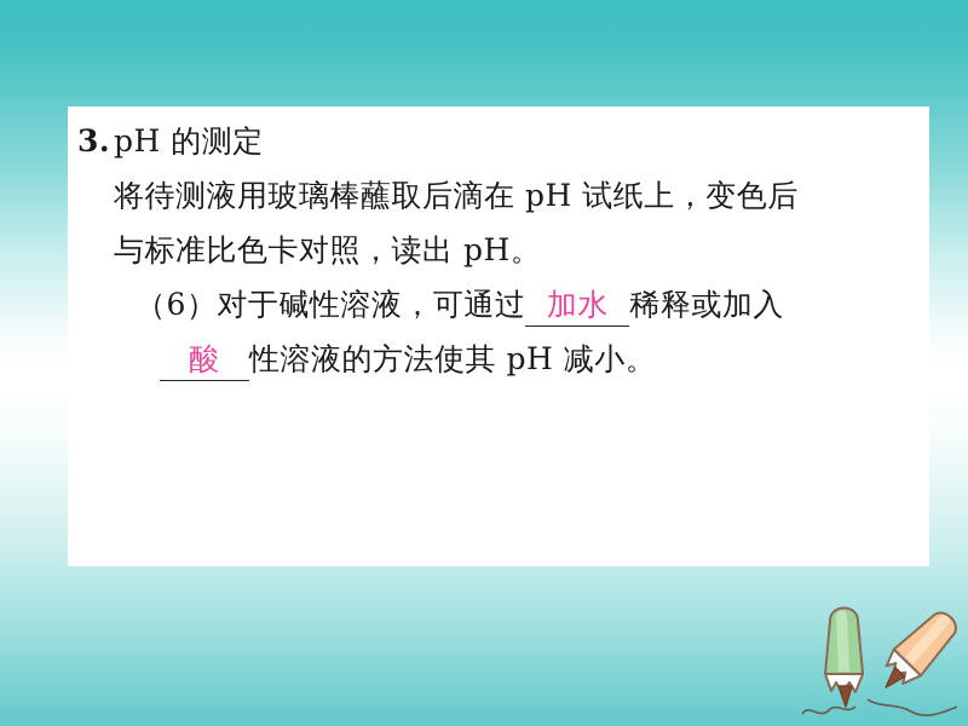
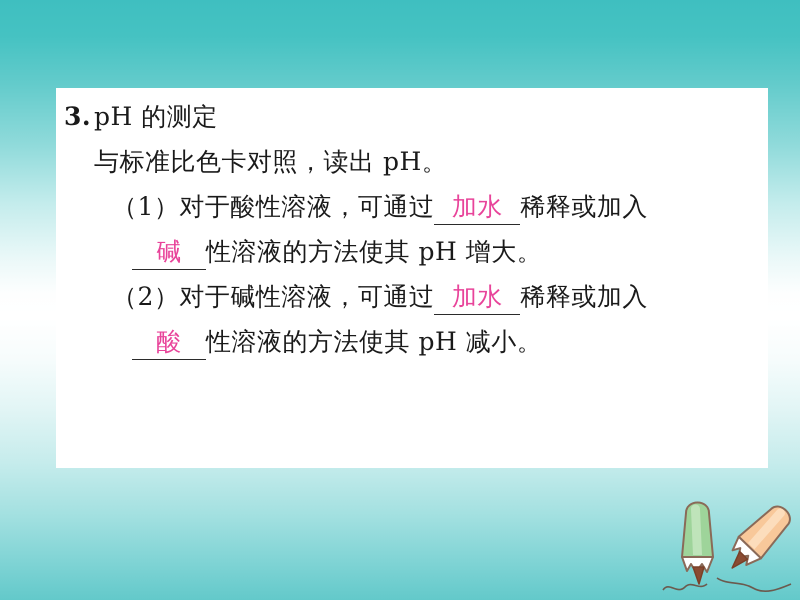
  3.pH 的测定
- 将待测液用玻璃棒蘸取后滴在 pH 试纸上，变色后
  与标准比色卡对照，读出 pH。
+ （1）对于酸性溶液，可通过 加水 稀释或加入
+ 碱 性溶液的方法使其 pH 增大。
- （6）对于碱性溶液，可通过 加水 稀释或加入
+ （2）对于碱性溶液，可通过 加水 稀释或加入
  酸 性溶液的方法使其 pH 减小。
